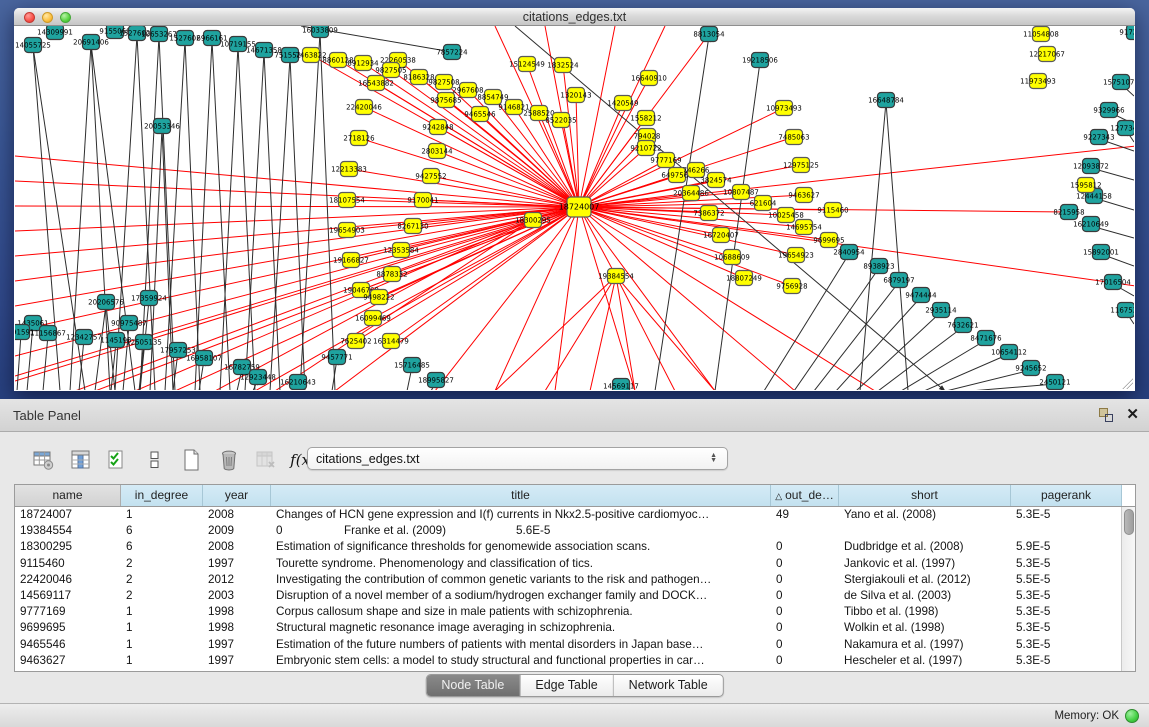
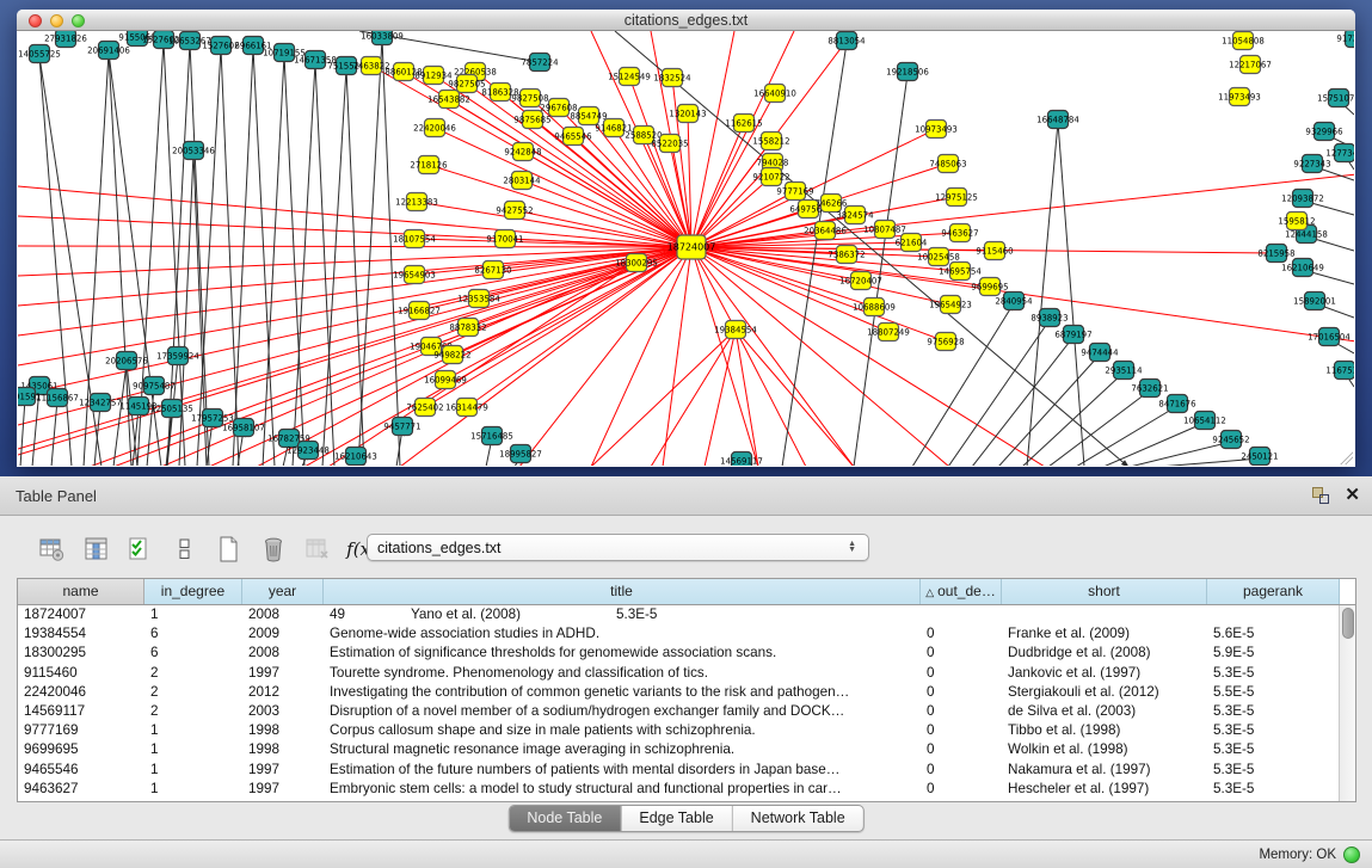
  citations_edges.txt
  14055725
- 14309991
+ 27931826
  20691406
  915506
  1527602
  10653267
  1527602
  6966161
  10719155
  14671358
  751552
  16033809
  7857224
  8813054
  19218506
  16648784
  20053346
  20206576
  17359924
  90975487
  1435061
  91591
  11156867
  12342757
  1145193
  12505135
  17957253
  16958107
  16782759
  12923448
  16210643
  9457771
  15716485
  18995827
  14569117
  2840954
  8938923
  6879197
  9474444
  2935114
  7632621
  8471676
  10654112
  9245652
  2450121
  1575107
  9329966
  9227343
  12093872
  12444158
  8215958
  16210649
  15892001
  17016504
  11675
  12773
  7463822
  8860128
  8912934
  22260538
  9827505
  16543882
  8186328
  9827508
  2967608
  9875685
  8854749
  9146821
  2588520
  8522035
  22420046
  9465546
  2718126
  12213383
  18107554
  19654903
  19166827
  190467
  9498222
  16099469
  7625402
  16314479
  9242848
  2803144
  9427552
  9170041
  8267130
  12353584
  8878332
  18300295
  19384554
  9777169
  649756
  746266
  3824574
  20364486
  7386372
  16720407
  10688609
  18807249
  9756928
  19654923
  10807487
  621604
  10025458
  14695754
  9699695
  10973493
  7485063
  12975125
  9463627
  9115460
  794028
  9210722
  15124549
  1832524
  16640910
  1320143
- 1420549
+ 1162615
  1558212
  11054808
  12217067
  11973493
  1595812
  18724007
  Table Panel
  ✕
  f(x
  citations_edges.txt
  name
  in_degree
  year
  title
  △ out_de…
  short
  pagerank
  18724007
  1
  2008
- Changes of HCN gene expression and I(f) currents in Nkx2.5-positive cardiomyoc…
  49
  Yano et al. (2008)
  5.3E-5
  19384554
  6
  2009
+ Genome-wide association studies in ADHD.
  0
  Franke et al. (2009)
  5.6E-5
  18300295
  6
  2008
  Estimation of significance thresholds for genomewide association scans.
  0
  Dudbridge et al. (2008)
  5.9E-5
  9115460
  2
  1997
  Tourette syndrome. Phenomenology and classification of tics.
  0
  Jankovic et al. (1997)
  5.3E-5
  22420046
  2
  2012
  Investigating the contribution of common genetic variants to the risk and pathogen…
  0
  Stergiakouli et al. (2012)
  5.5E-5
  14569117
  2
  2003
  Disruption of a novel member of a sodium/hydrogen exchanger family and DOCK…
  0
  de Silva et al. (2003)
  5.3E-5
  9777169
  1
  1998
  Corpus callosum shape and size in male patients with schizophrenia.
  0
  Tibbo et al. (1998)
  5.3E-5
  9699695
  1
  1998
  Structural magnetic resonance image averaging in schizophrenia.
  0
  Wolkin et al. (1998)
  5.3E-5
  9465546
  1
  1997
  Estimation of the future numbers of patients with mental disorders in Japan base…
  0
  Nakamura et al. (1997)
  5.3E-5
  9463627
  1
  1997
  Embryonic stem cells: a model to study structural and functional properties in car…
  0
  Hescheler et al. (1997)
  5.3E-5
  Node Table
  Edge Table
  Network Table
  Memory: OK
